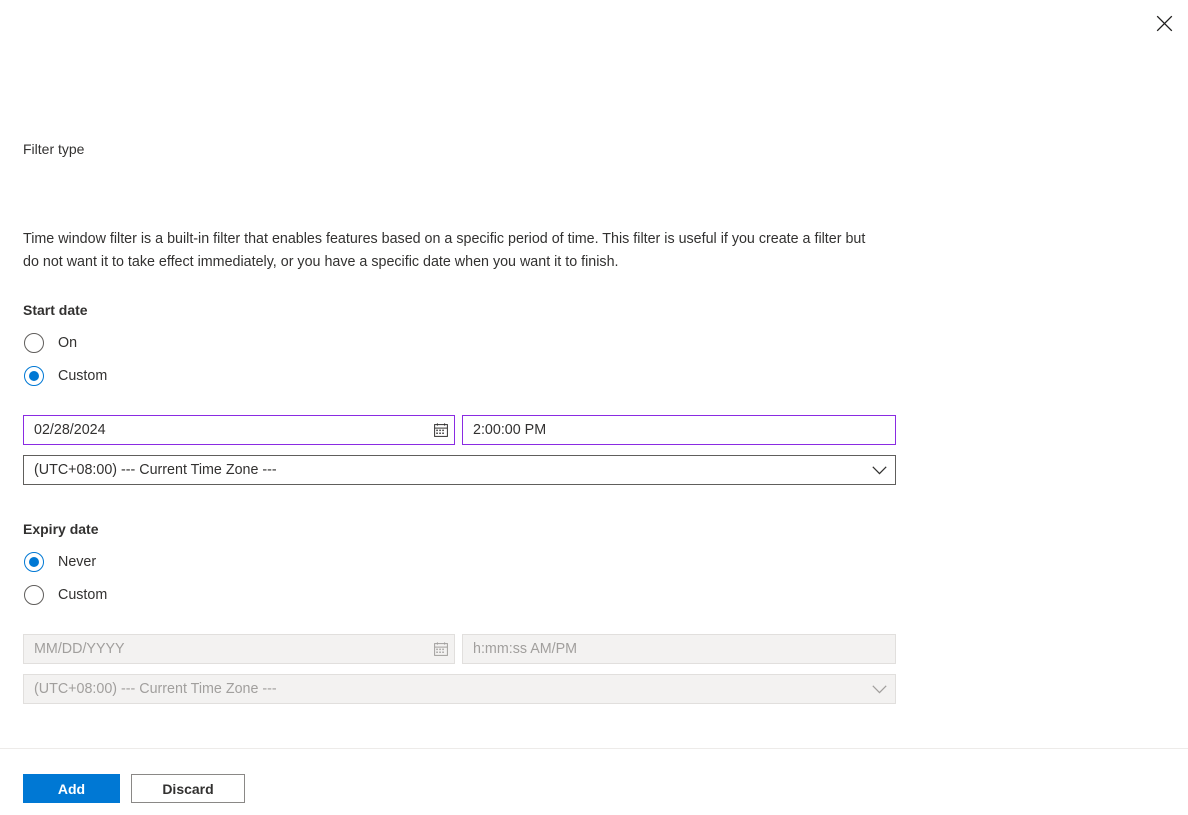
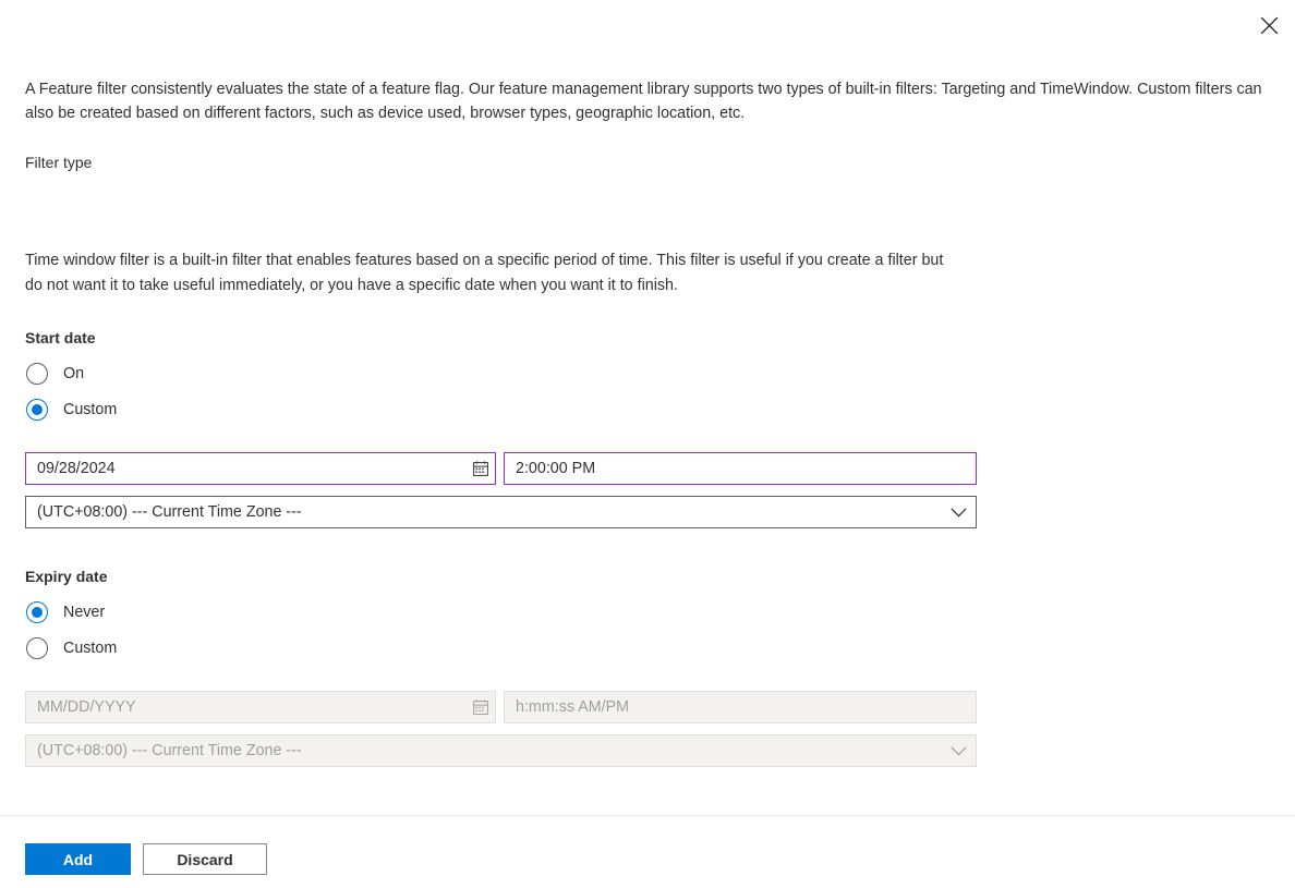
+ A Feature filter consistently evaluates the state of a feature flag. Our feature management library supports two types of built-in filters: Targeting and TimeWindow. Custom filters can also be created based on different factors, such as device used, browser types, geographic location, etc.
  Filter type
- Time window filter is a built-in filter that enables features based on a specific period of time. This filter is useful if you create a filter but do not want it to take effect immediately, or you have a specific date when you want it to finish.
+ Time window filter is a built-in filter that enables features based on a specific period of time. This filter is useful if you create a filter but do not want it to take useful immediately, or you have a specific date when you want it to finish.
  Start date
  On
  Custom
- 02/28/2024
+ 09/28/2024
  2:00:00 PM
  (UTC+08:00) --- Current Time Zone ---
  Expiry date
  Never
  Custom
  MM/DD/YYYY
  h:mm:ss AM/PM
  (UTC+08:00) --- Current Time Zone ---
  Add
  Discard
